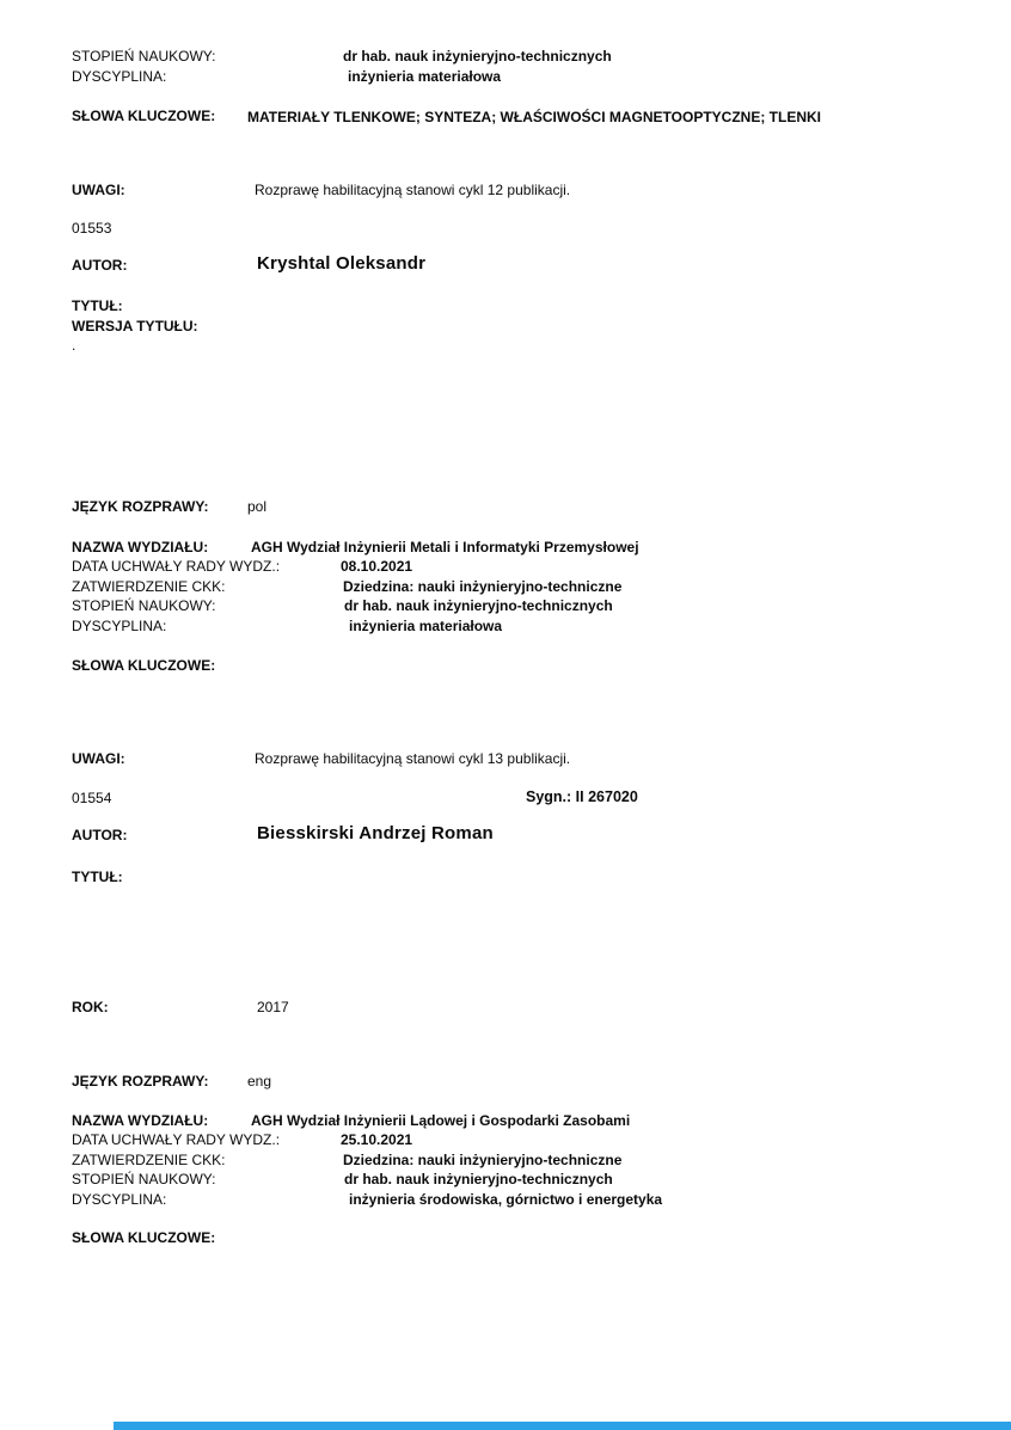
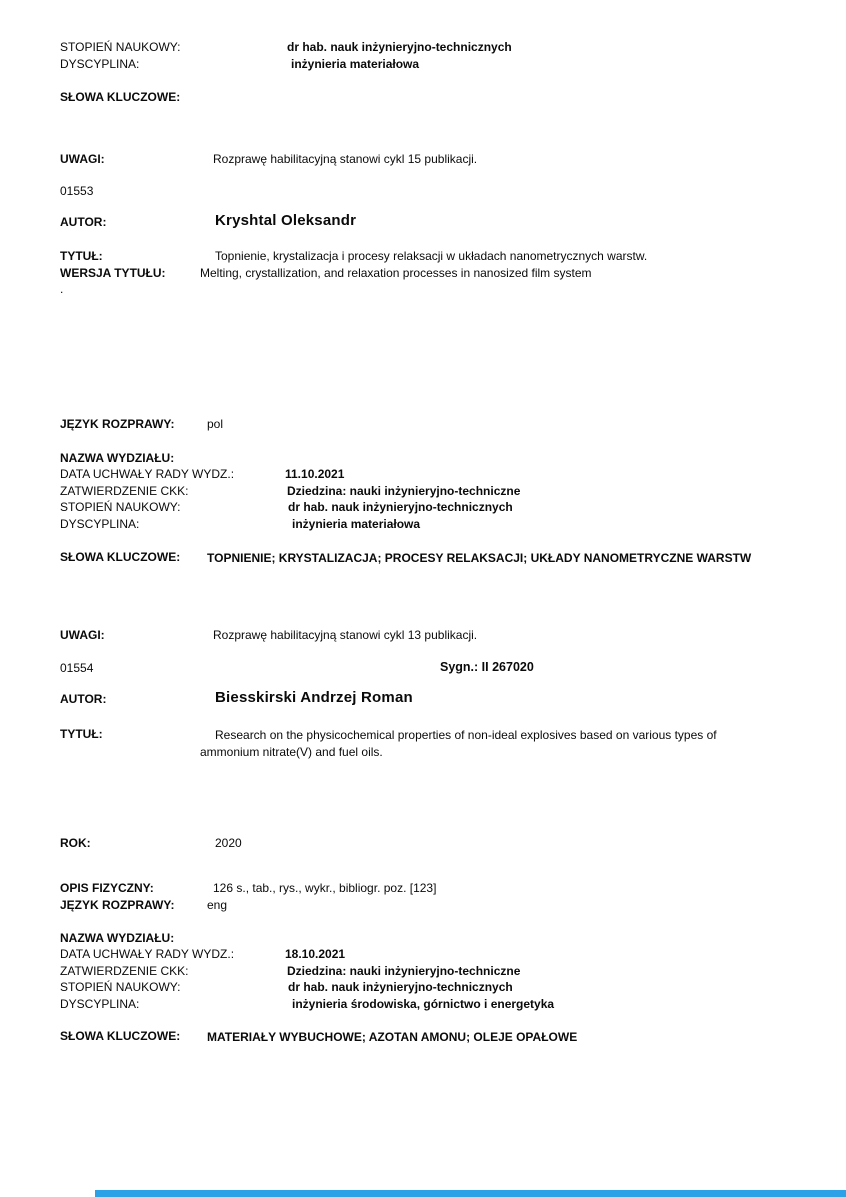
  STOPIEŃ NAUKOWY:
  dr hab. nauk inżynieryjno-technicznych
  DYSCYPLINA:
  inżynieria materiałowa
  SŁOWA KLUCZOWE:
- MATERIAŁY TLENKOWE; SYNTEZA; WŁAŚCIWOŚCI MAGNETOOPTYCZNE; TLENKI
  UWAGI:
- Rozprawę habilitacyjną stanowi cykl 12 publikacji.
+ Rozprawę habilitacyjną stanowi cykl 15 publikacji.
  01553
  AUTOR:
  Kryshtal Oleksandr
  TYTUŁ:
+ Topnienie, krystalizacja i procesy relaksacji w układach nanometrycznych warstw.
  WERSJA TYTUŁU:
+ Melting, crystallization, and relaxation processes in nanosized film system
  .
  JĘZYK ROZPRAWY:
  pol
  NAZWA WYDZIAŁU:
- AGH Wydział Inżynierii Metali i Informatyki Przemysłowej
  DATA UCHWAŁY RADY WYDZ.:
- 08.10.2021
+ 11.10.2021
  ZATWIERDZENIE CKK:
  Dziedzina: nauki inżynieryjno-techniczne
  STOPIEŃ NAUKOWY:
  dr hab. nauk inżynieryjno-technicznych
  DYSCYPLINA:
  inżynieria materiałowa
  SŁOWA KLUCZOWE:
+ TOPNIENIE; KRYSTALIZACJA; PROCESY RELAKSACJI; UKŁADY NANOMETRYCZNE WARSTW
  UWAGI:
  Rozprawę habilitacyjną stanowi cykl 13 publikacji.
  01554
  Sygn.: II 267020
  AUTOR:
  Biesskirski Andrzej Roman
  TYTUŁ:
+ Research on the physicochemical properties of non-ideal explosives based on various types of ammonium nitrate(V) and fuel oils.
  ROK:
- 2017
+ 2020
+ OPIS FIZYCZNY:
+ 126 s., tab., rys., wykr., bibliogr. poz. [123]
  JĘZYK ROZPRAWY:
  eng
  NAZWA WYDZIAŁU:
- AGH Wydział Inżynierii Lądowej i Gospodarki Zasobami
  DATA UCHWAŁY RADY WYDZ.:
- 25.10.2021
+ 18.10.2021
  ZATWIERDZENIE CKK:
  Dziedzina: nauki inżynieryjno-techniczne
  STOPIEŃ NAUKOWY:
  dr hab. nauk inżynieryjno-technicznych
  DYSCYPLINA:
  inżynieria środowiska, górnictwo i energetyka
  SŁOWA KLUCZOWE:
+ MATERIAŁY WYBUCHOWE; AZOTAN AMONU; OLEJE OPAŁOWE
